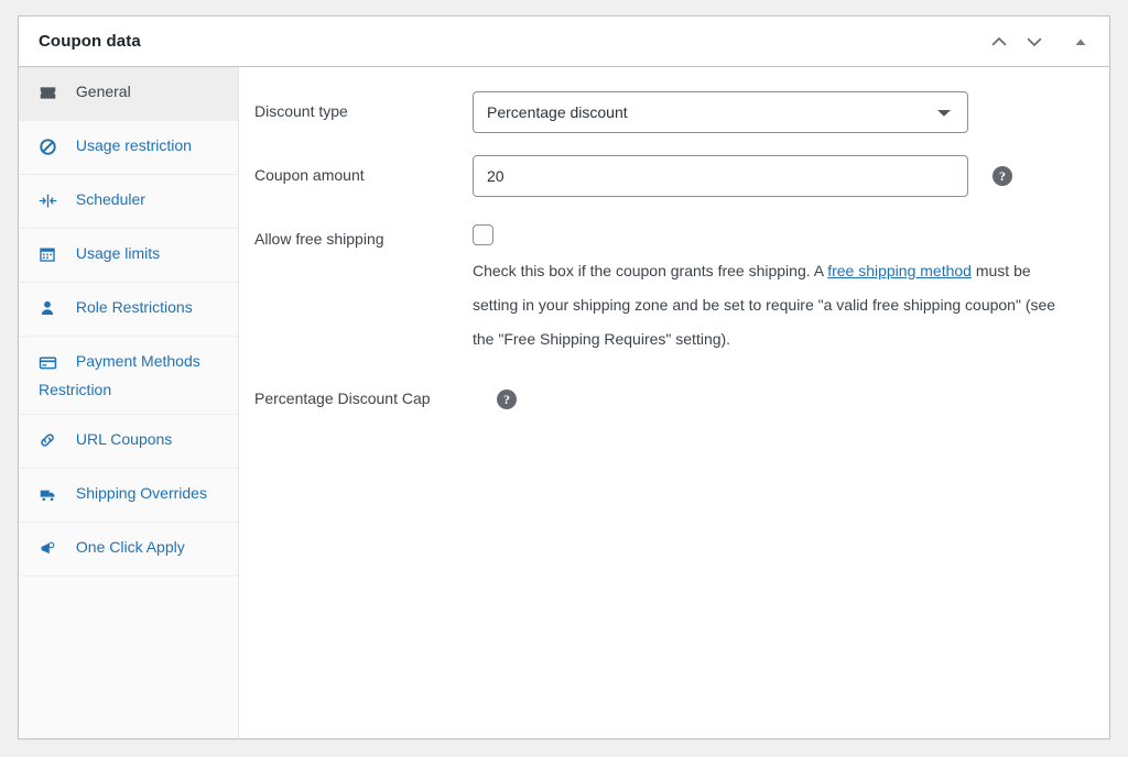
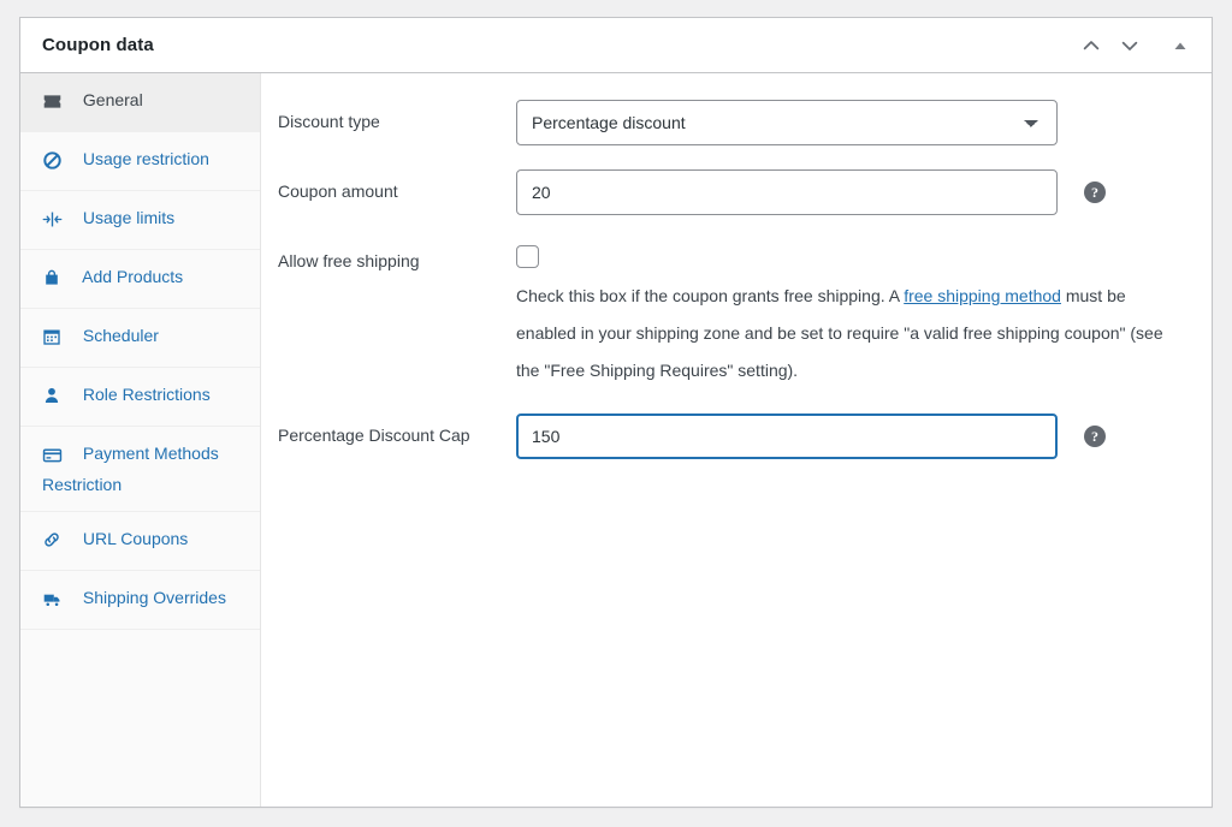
  Coupon data
  General
  Usage restriction
- Scheduler
+ Usage limits
+ Add Products
- Usage limits
+ Scheduler
  Role Restrictions
  Payment Methods Restriction
  URL Coupons
  Shipping Overrides
- One Click Apply
  Discount type
  Percentage discount
  Coupon amount
  20
  ?
  Allow free shipping
- Check this box if the coupon grants free shipping. A free shipping method must be setting in your shipping zone and be set to require "a valid free shipping coupon" (see the "Free Shipping Requires" setting).
+ Check this box if the coupon grants free shipping. A free shipping method must be enabled in your shipping zone and be set to require "a valid free shipping coupon" (see the "Free Shipping Requires" setting).
  Percentage Discount Cap
+ 150
  ?
